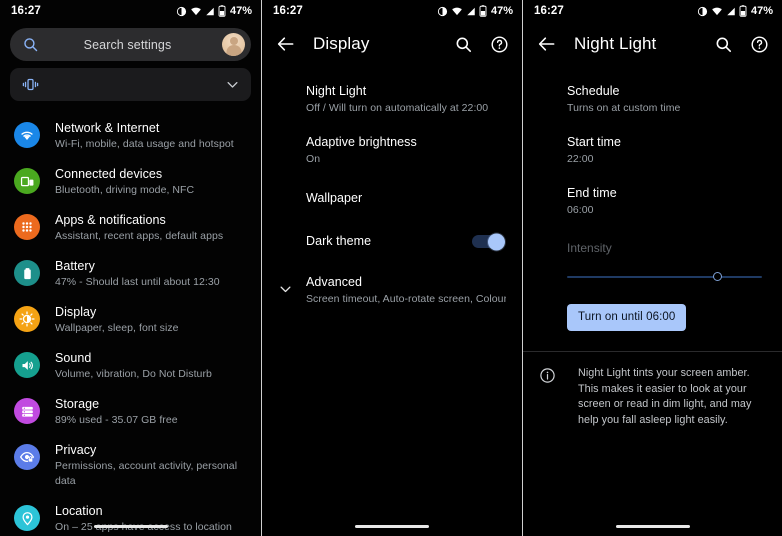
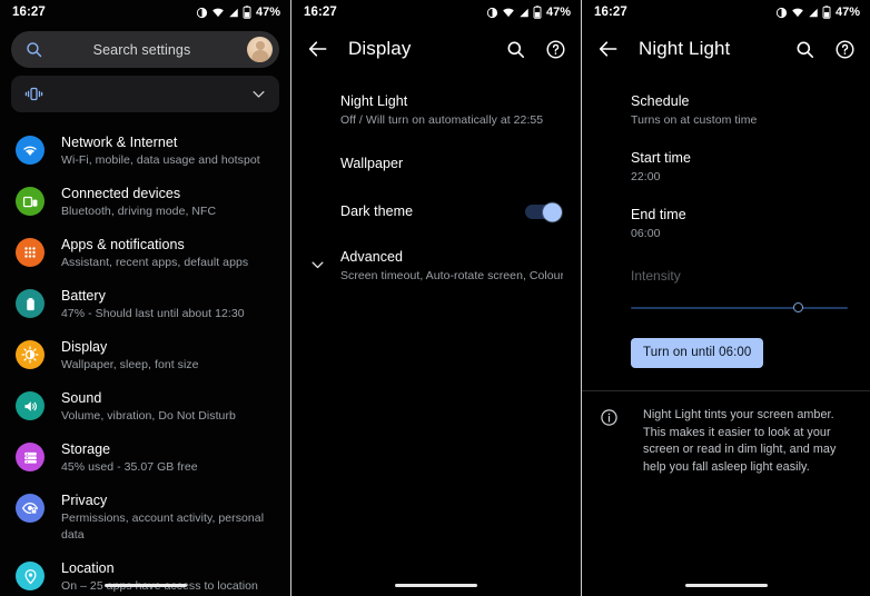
  16:27
  47%
  Search settings
  Network & Internet
  Wi-Fi, mobile, data usage and hotspot
  Connected devices
  Bluetooth, driving mode, NFC
  Apps & notifications
  Assistant, recent apps, default apps
  Battery
  47% - Should last until about 12:30
  Display
  Wallpaper, sleep, font size
  Sound
  Volume, vibration, Do Not Disturb
  Storage
- 89% used - 35.07 GB free
+ 45% used - 35.07 GB free
  Privacy
  Permissions, account activity, personal data
  Location
  16:27
  47%
  Display
  Night Light
- Off / Will turn on automatically at 22:00
+ Off / Will turn on automatically at 22:55
- Adaptive brightness
- On
  Wallpaper
  Dark theme
  Advanced
  Screen timeout, Auto-rotate screen, Colour
  16:27
  47%
  Night Light
  Schedule
  Turns on at custom time
  Start time
  22:00
  End time
  06:00
  Intensity
  Turn on until 06:00
  Night Light tints your screen amber. This makes it easier to look at your screen or read in dim light, and may help you fall asleep light easily.
